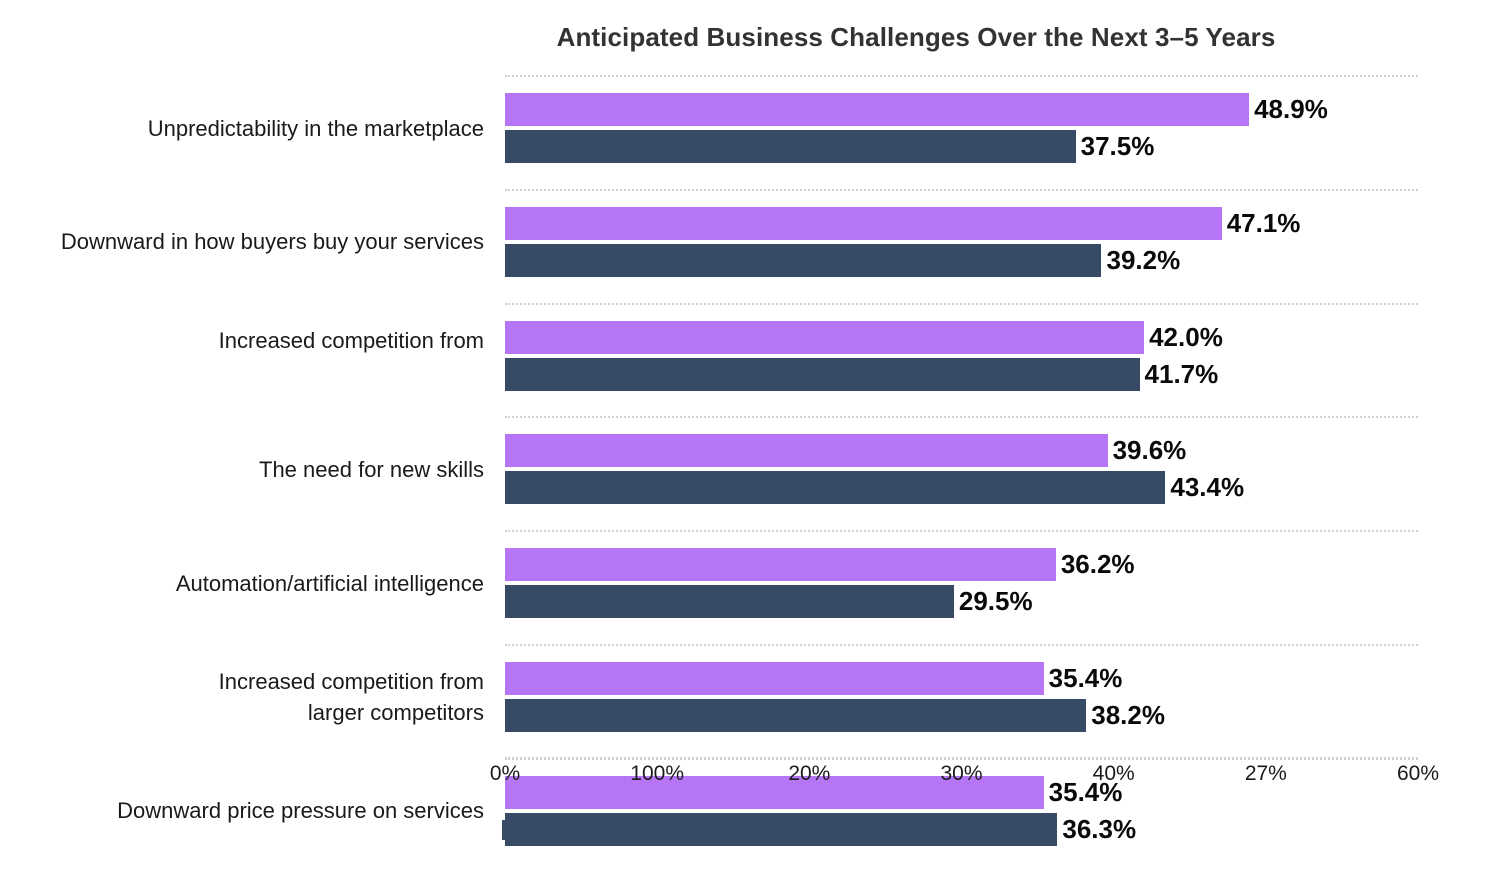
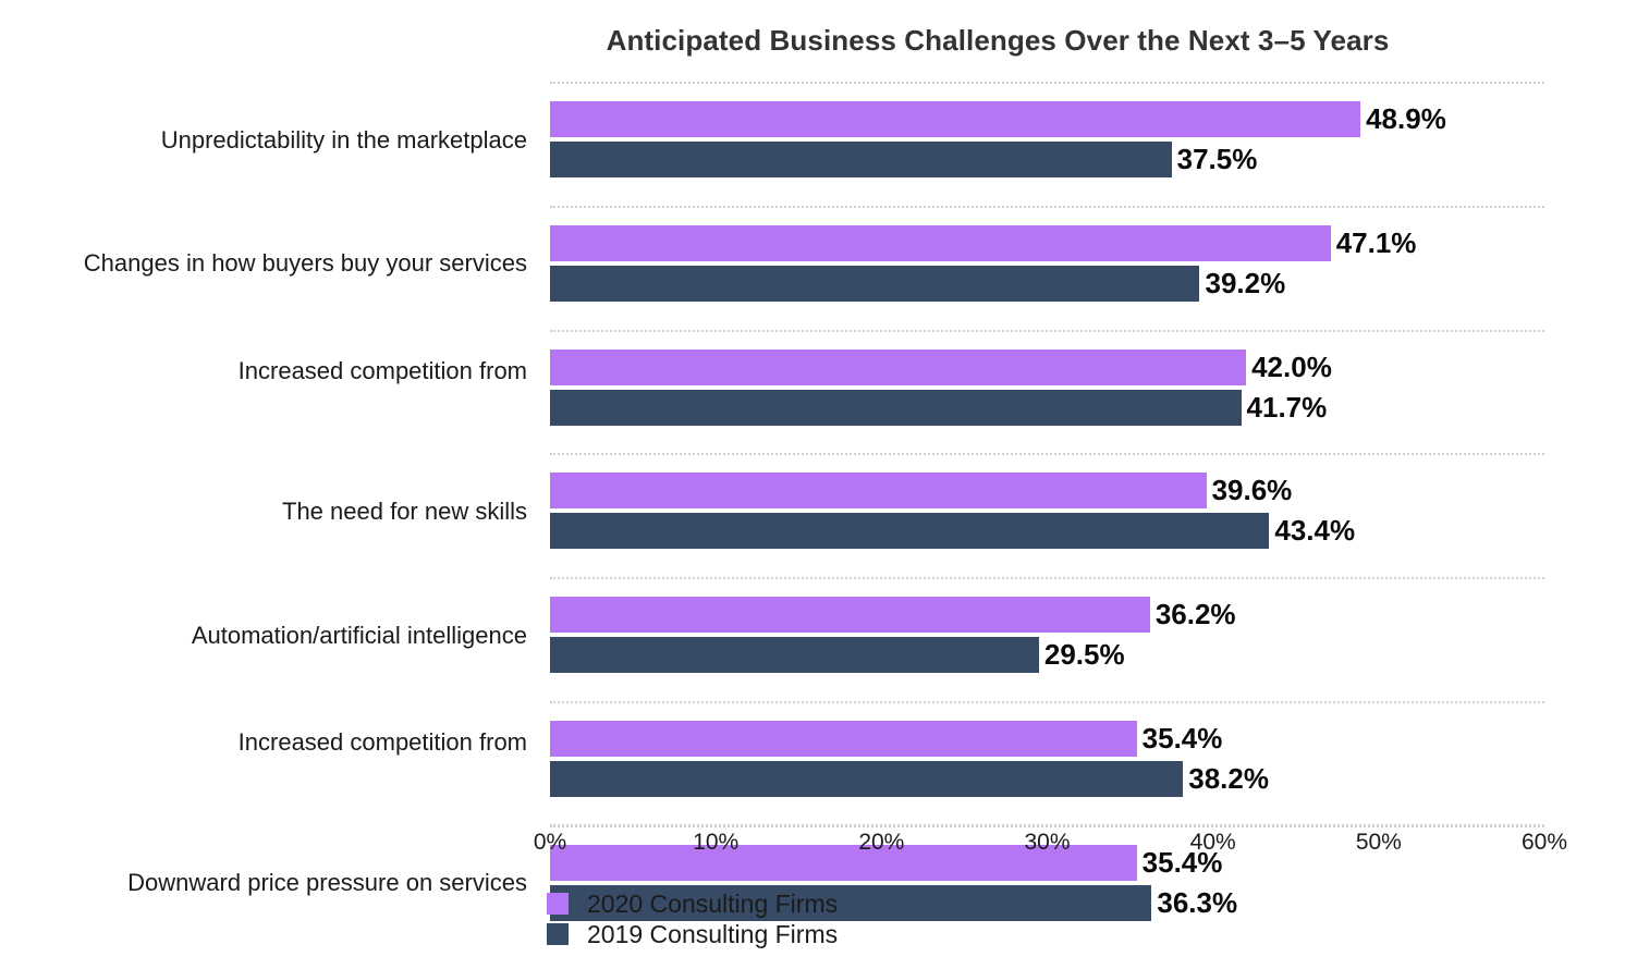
  Anticipated Business Challenges Over the Next 3–5 Years
  Unpredictability in the marketplace
  48.9%
  37.5%
- Downward in how buyers buy your services
+ Changes in how buyers buy your services
  47.1%
  39.2%
  Increased competition from
  42.0%
  41.7%
  The need for new skills
  39.6%
  43.4%
  Automation/artificial intelligence
  36.2%
  29.5%
  Increased competition from
- larger competitors
  35.4%
  38.2%
  Downward price pressure on services
  35.4%
  36.3%
  0%
- 100%
+ 10%
  20%
  30%
  40%
- 27%
+ 50%
  60%
+ 2020 Consulting Firms
+ 2019 Consulting Firms
